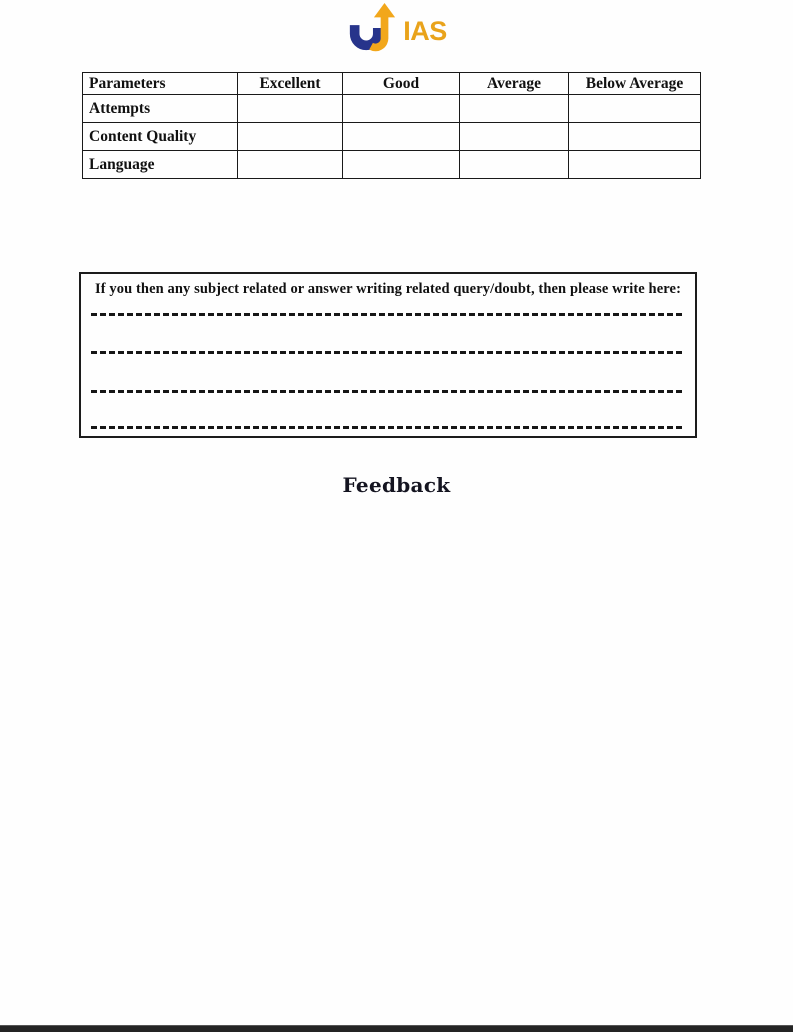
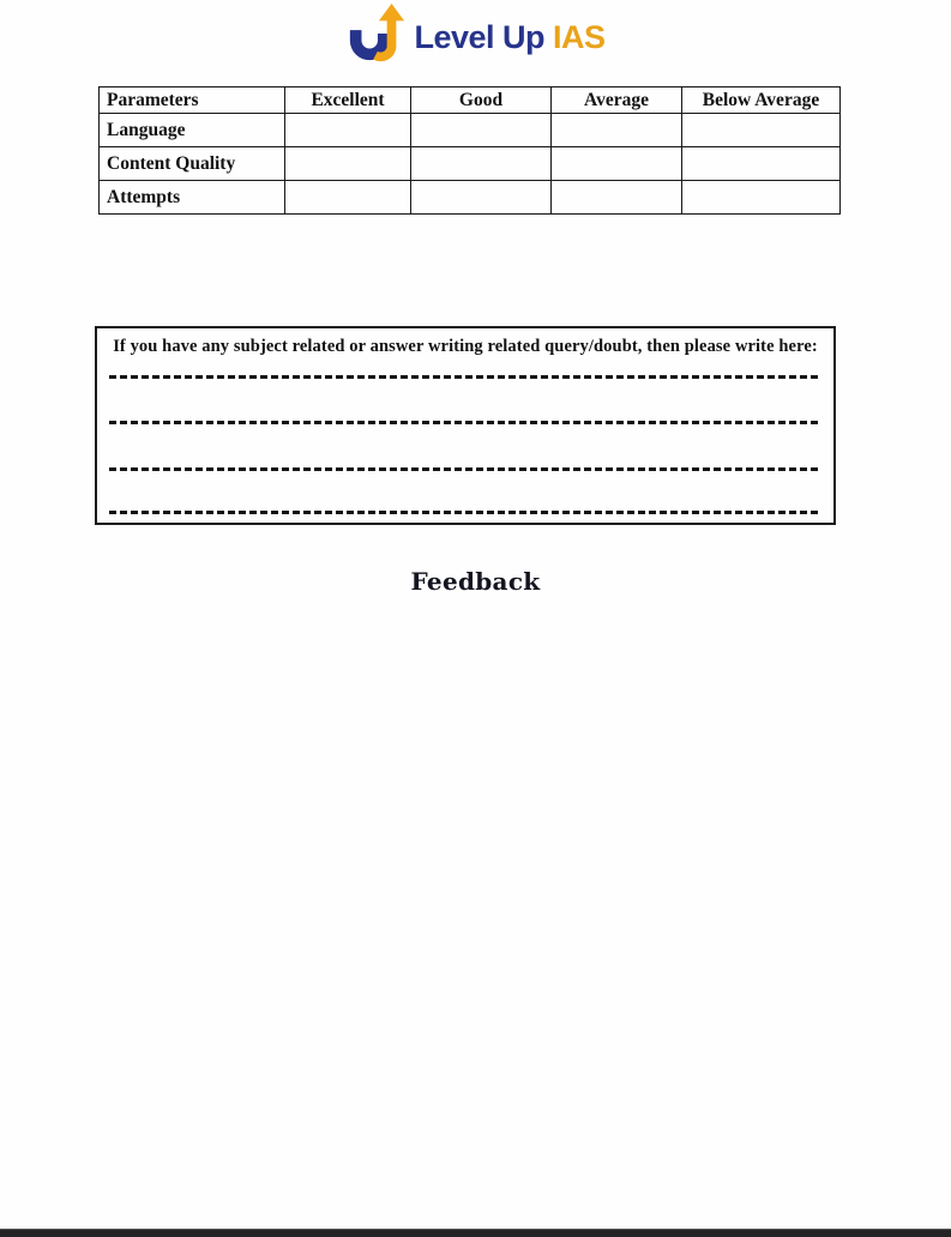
+ Level Up
  IAS
  Parameters	Excellent	Good	Average	Below Average
- Attempts
+ Language
  Content Quality
- Language
+ Attempts
- If you then any subject related or answer writing related query/doubt, then please write here:
+ If you have any subject related or answer writing related query/doubt, then please write here:
  Feedback
